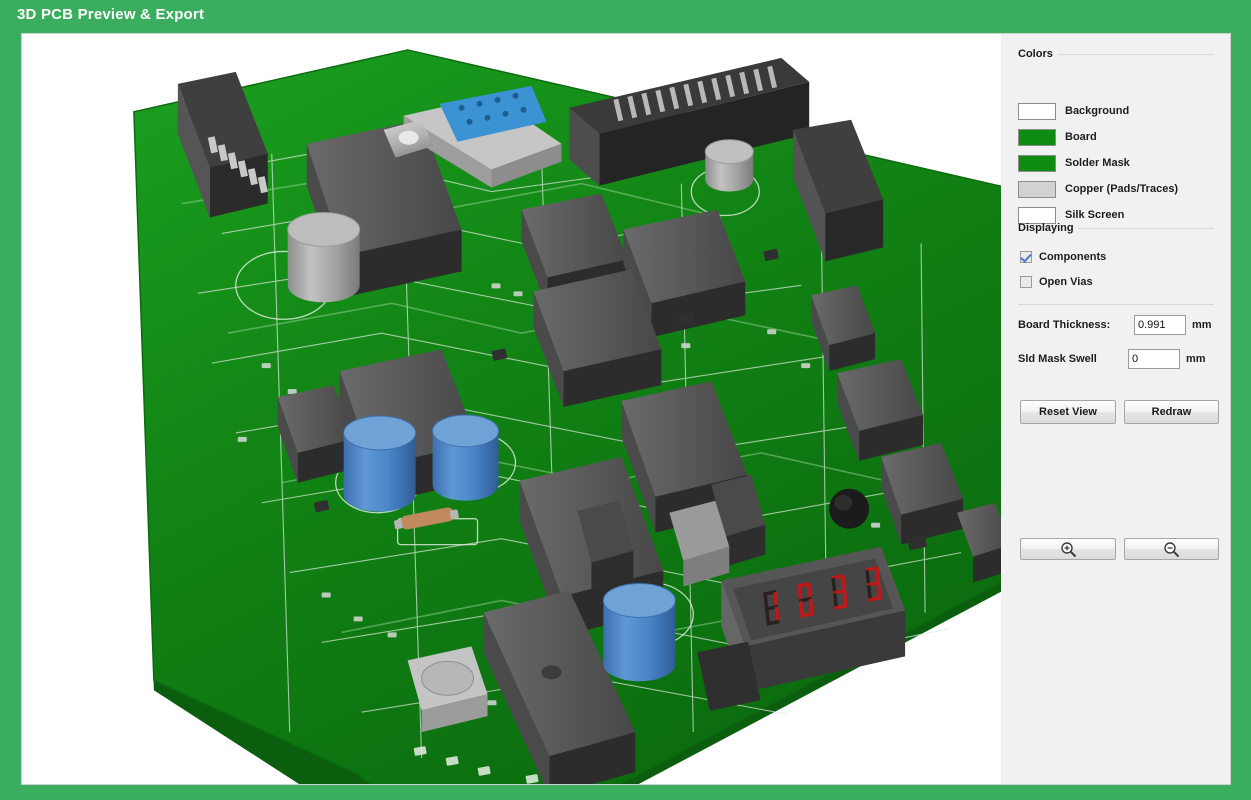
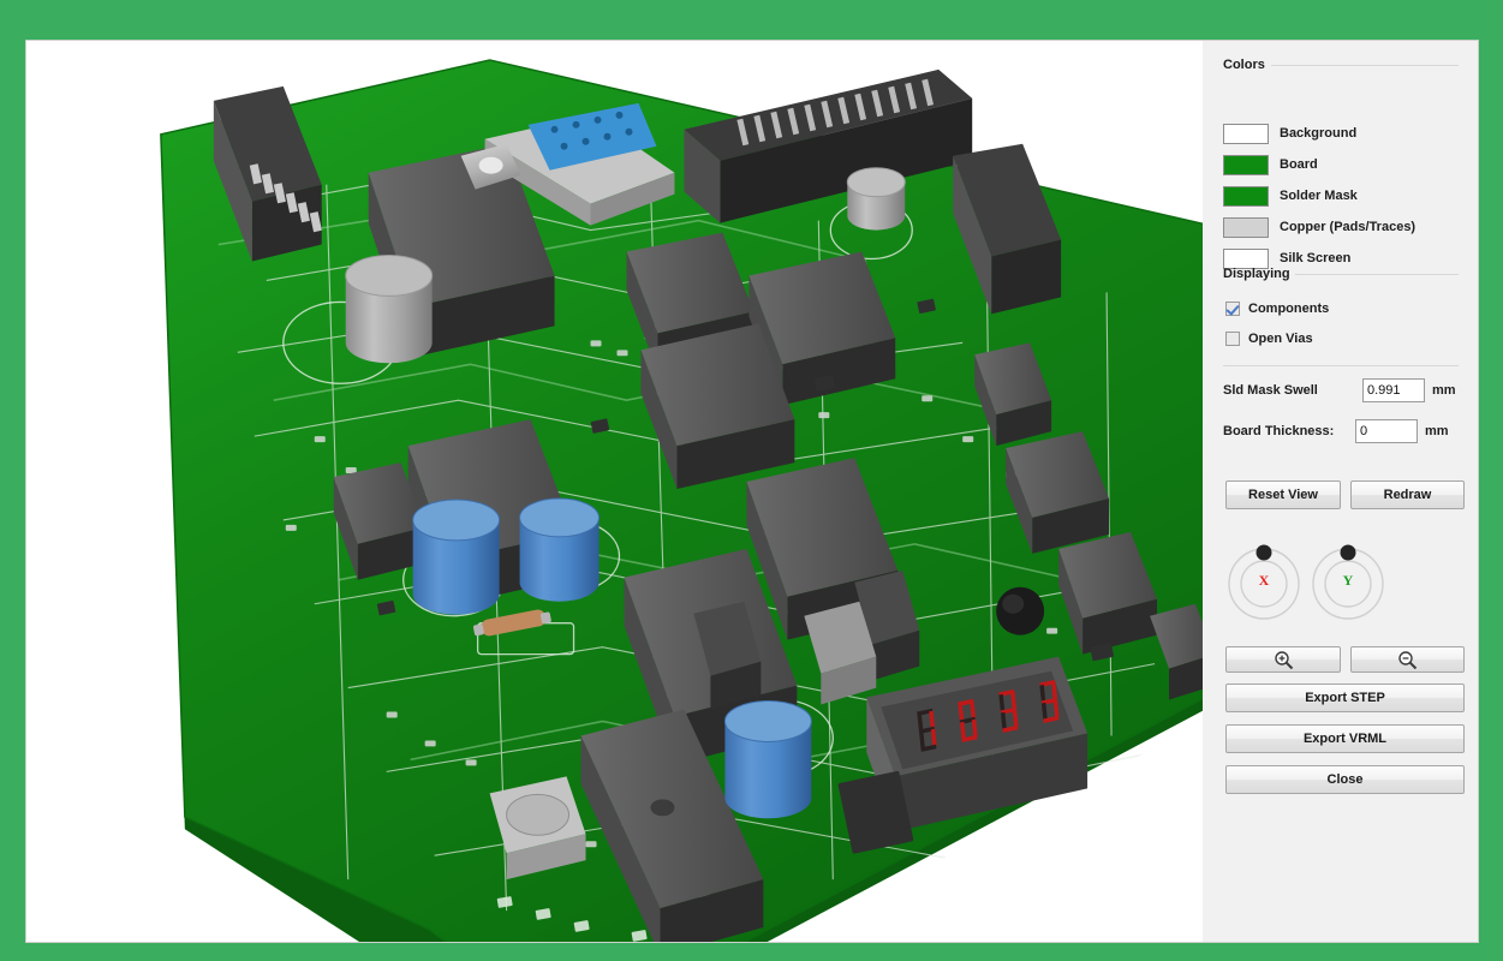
- 3D PCB Preview & Export
  Colors
  Background
  Board
  Solder Mask
  Copper (Pads/Traces)
  Silk Screen
  Displaying
  Components
  Open Vias
- Board Thickness:
+ Sld Mask Swell
  0.991
  mm
- Sld Mask Swell
+ Board Thickness:
  0
  mm
  Reset View
  Redraw
+ X
+ Y
+ Export STEP
+ Export VRML
+ Close
